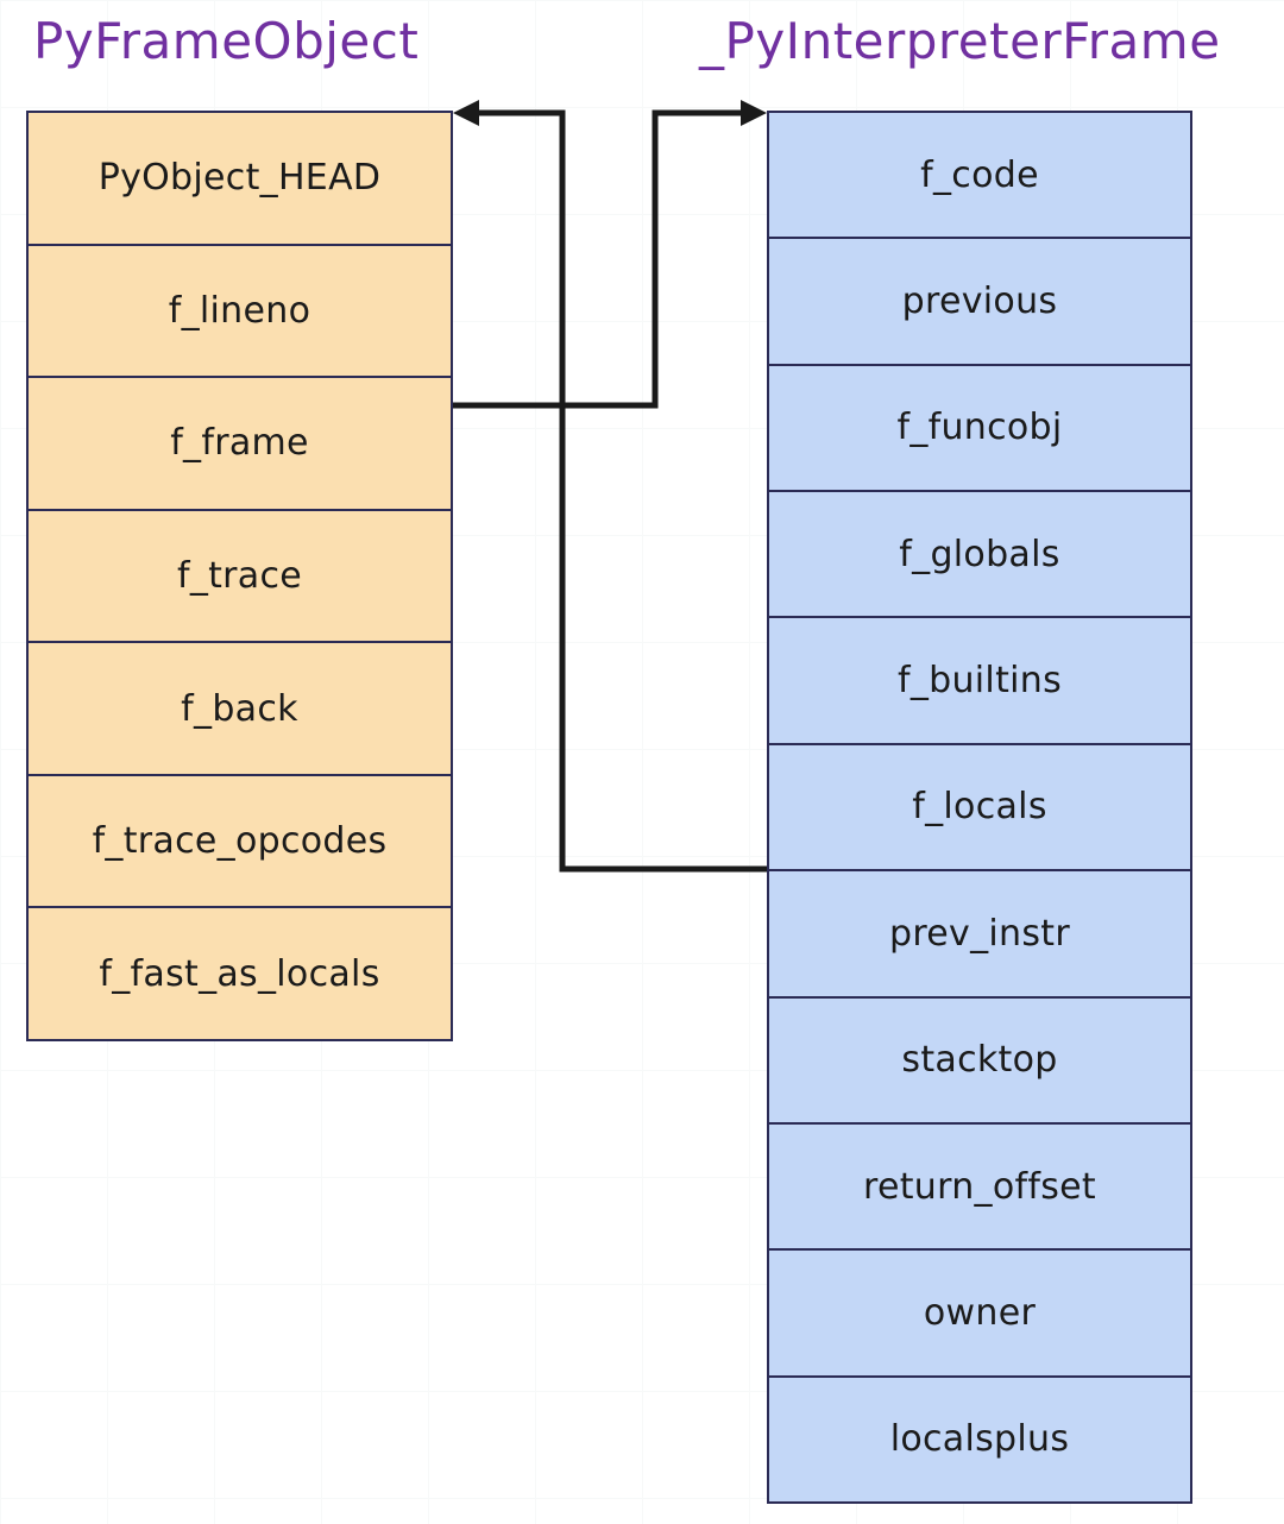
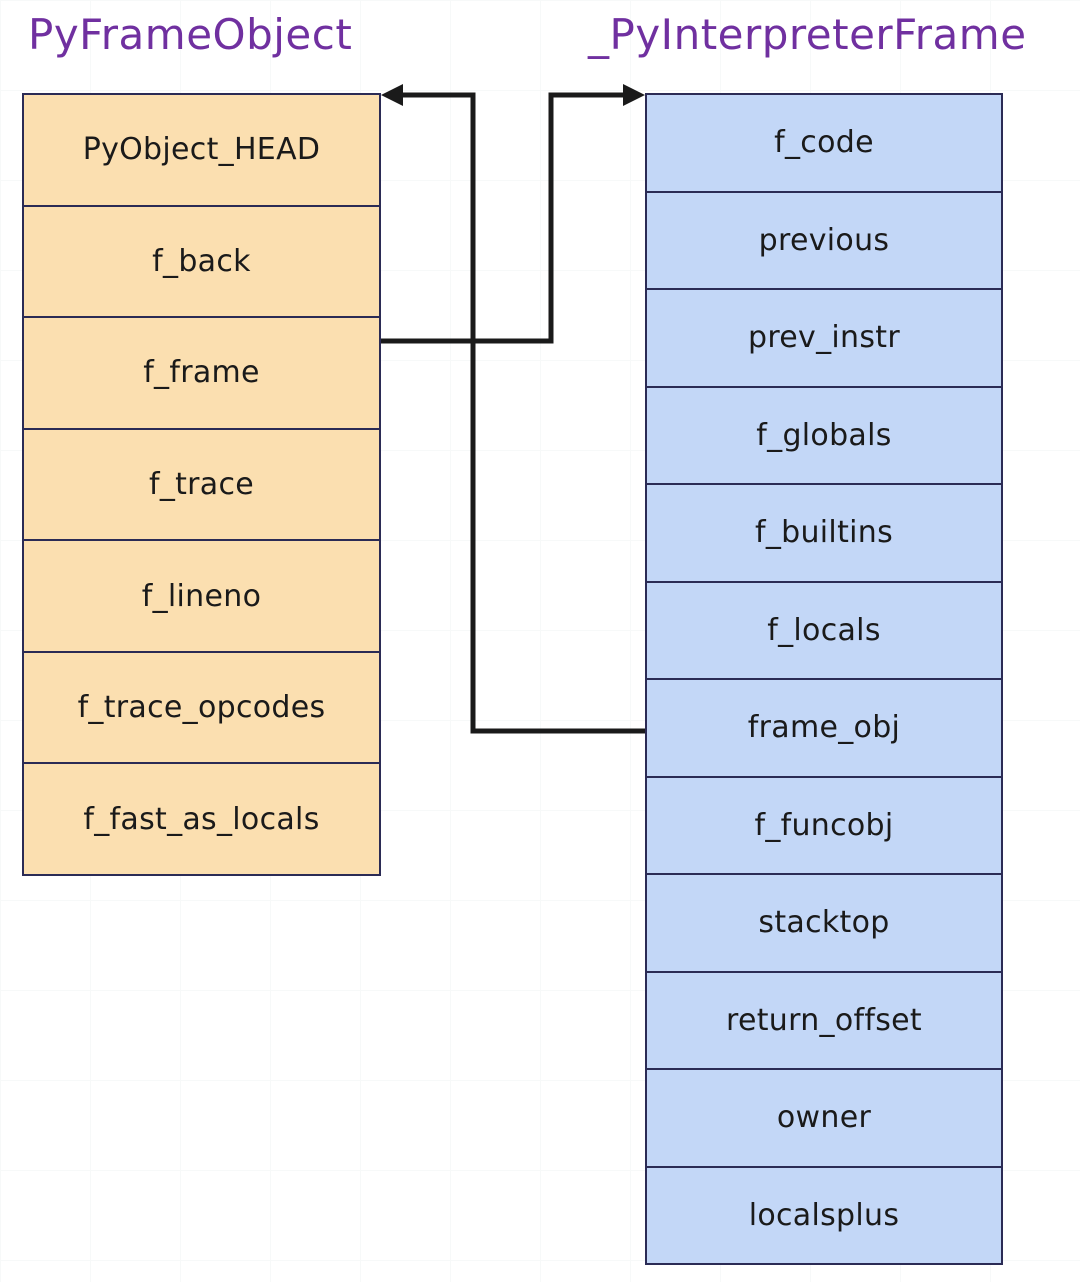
  PyFrameObject
  _PyInterpreterFrame
  PyObject_HEAD
- f_lineno
+ f_back
  f_frame
  f_trace
- f_back
+ f_lineno
  f_trace_opcodes
  f_fast_as_locals
  f_code
  previous
- f_funcobj
+ prev_instr
  f_globals
  f_builtins
  f_locals
+ frame_obj
- prev_instr
+ f_funcobj
  stacktop
  return_offset
  owner
  localsplus
